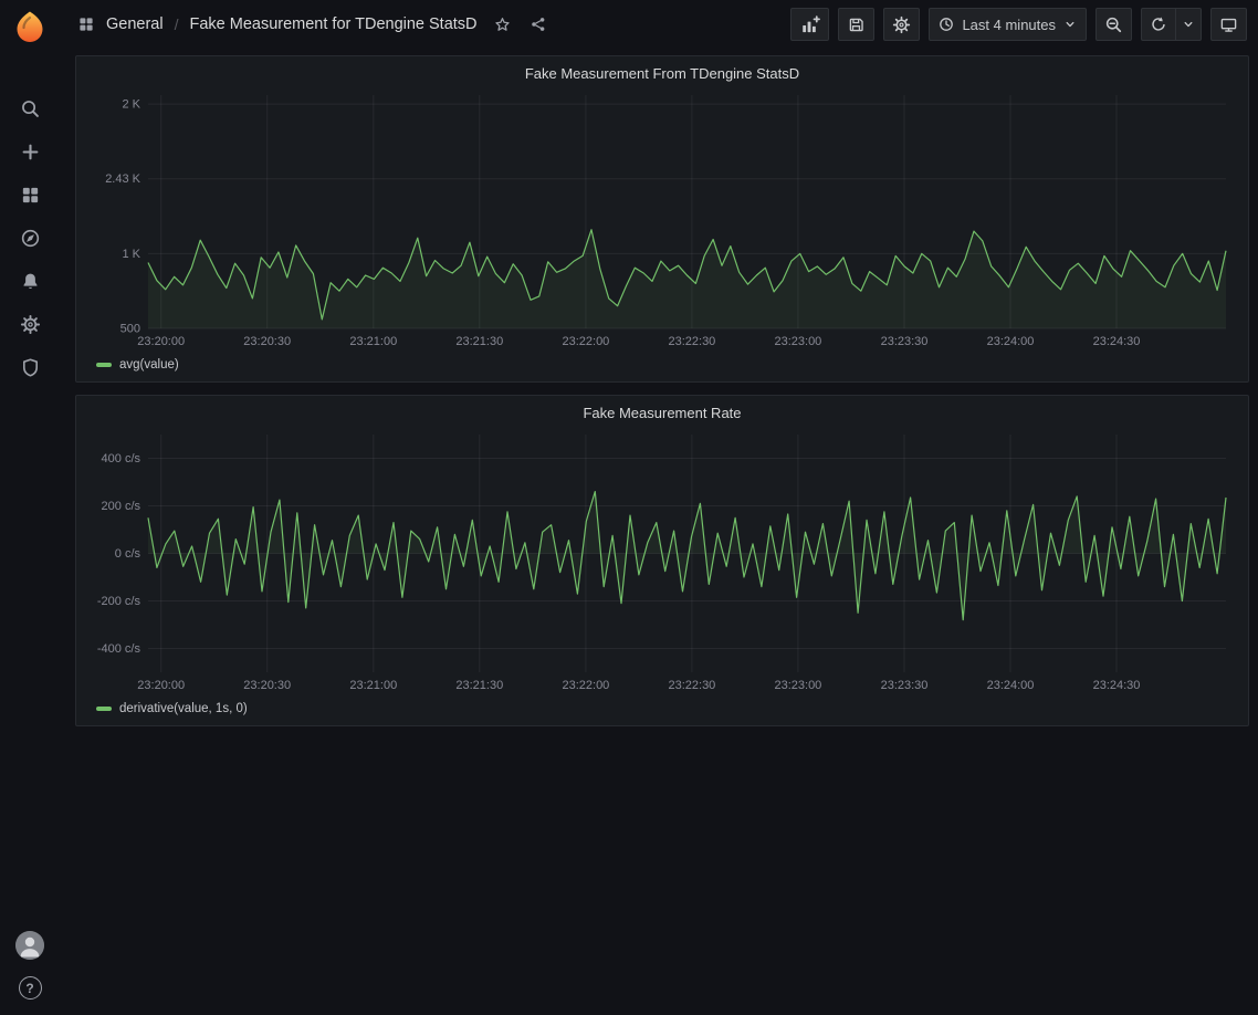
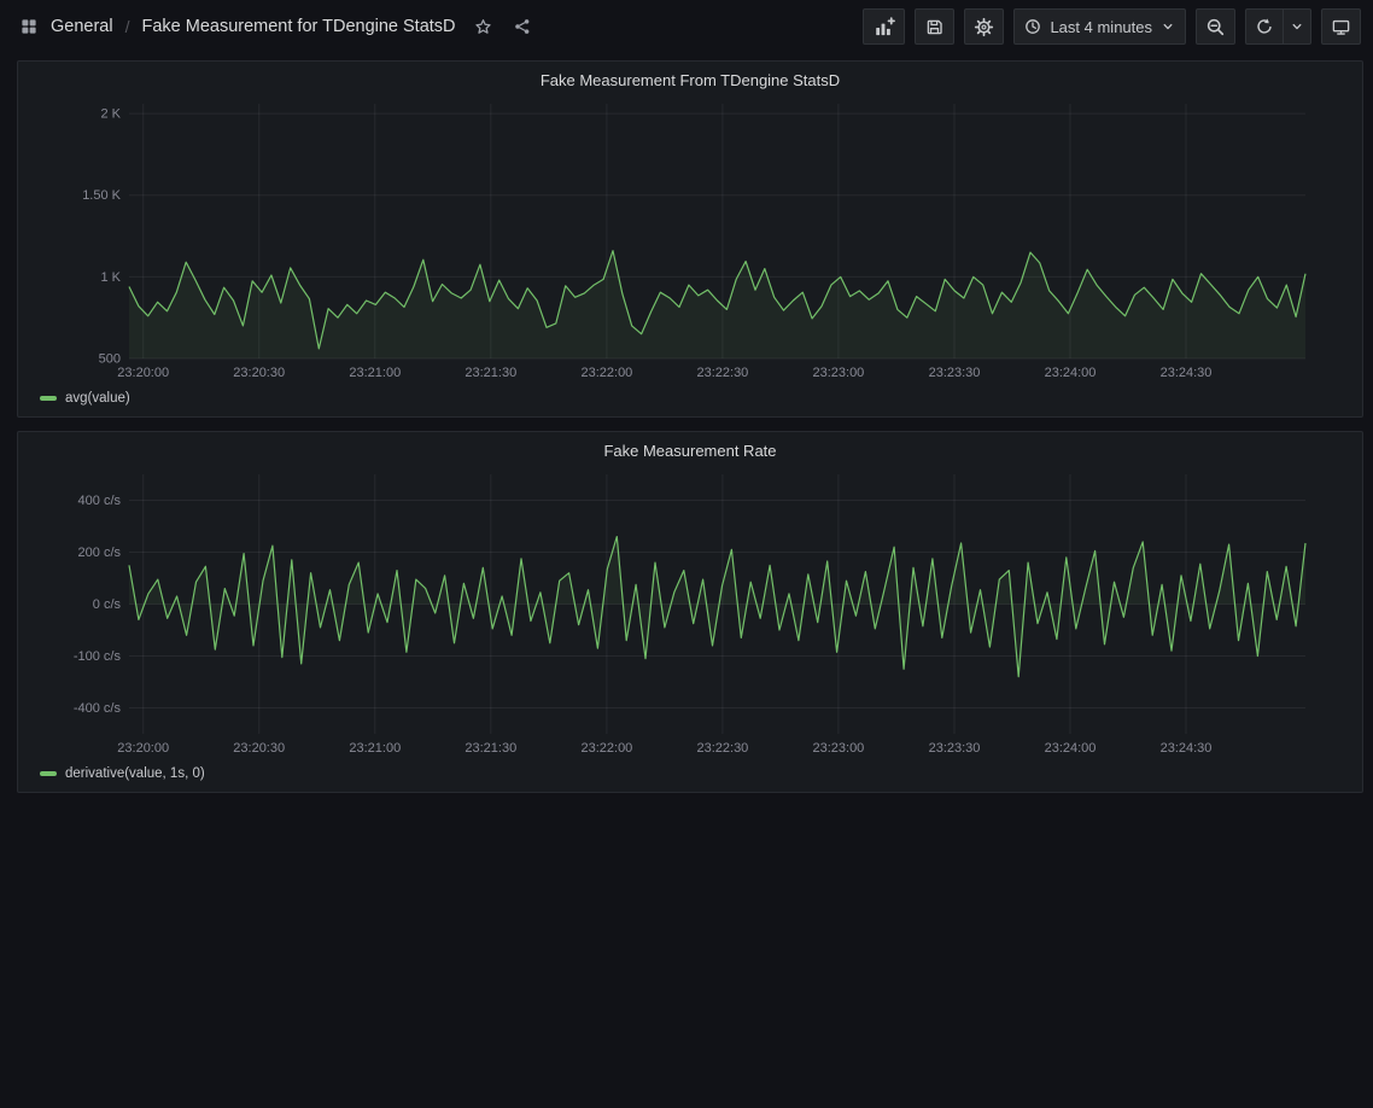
- ?
  General
  /
  Fake Measurement for TDengine StatsD
  Last 4 minutes
  Fake Measurement From TDengine StatsD
  23:20:00
  23:20:30
  23:21:00
  23:21:30
  23:22:00
  23:22:30
  23:23:00
  23:23:30
  23:24:00
  23:24:30
  2 K
- 2.43 K
+ 1.50 K
  1 K
  500
  avg(value)
  Fake Measurement Rate
  23:20:00
  23:20:30
  23:21:00
  23:21:30
  23:22:00
  23:22:30
  23:23:00
  23:23:30
  23:24:00
  23:24:30
  400 c/s
  200 c/s
  0 c/s
- -200 c/s
+ -100 c/s
  -400 c/s
  derivative(value, 1s, 0)
